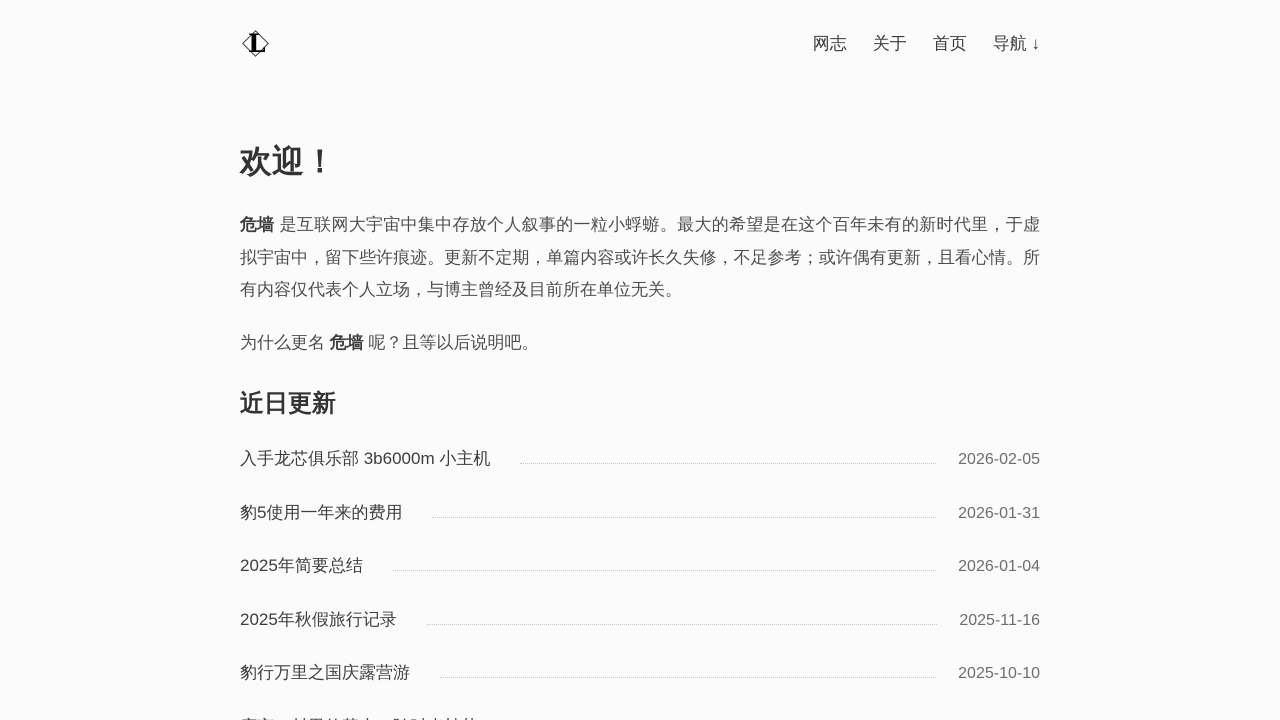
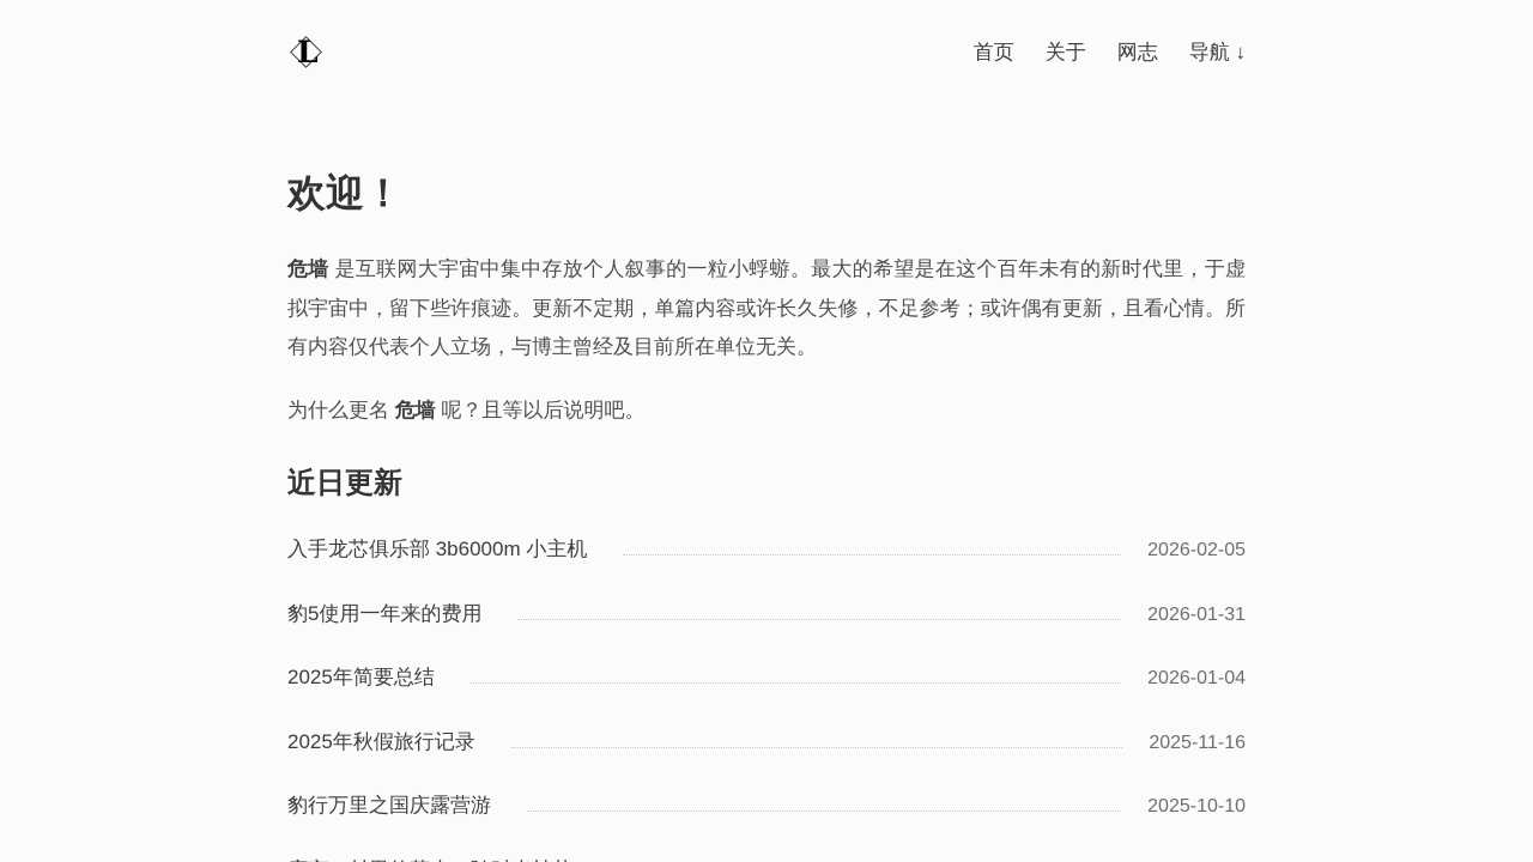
  L
- 网志
+ 首页
  关于
- 首页
+ 网志
  导航 ↓
  欢迎！
  危墙 是互联网大宇宙中集中存放个人叙事的一粒小蜉蝣。最大的希望是在这个百年未有的新时代里，于虚拟宇宙中，留下些许痕迹。更新不定期，单篇内容或许长久失修，不足参考；或许偶有更新，且看心情。所有内容仅代表个人立场，与博主曾经及目前所在单位无关。
  为什么更名 危墙 呢？且等以后说明吧。
  近日更新
  入手龙芯俱乐部 3b6000m 小主机
  2026-02-05
  豹5使用一年来的费用
  2026-01-31
  2025年简要总结
  2026-01-04
  2025年秋假旅行记录
  2025-11-16
  豹行万里之国庆露营游
  2025-10-10
